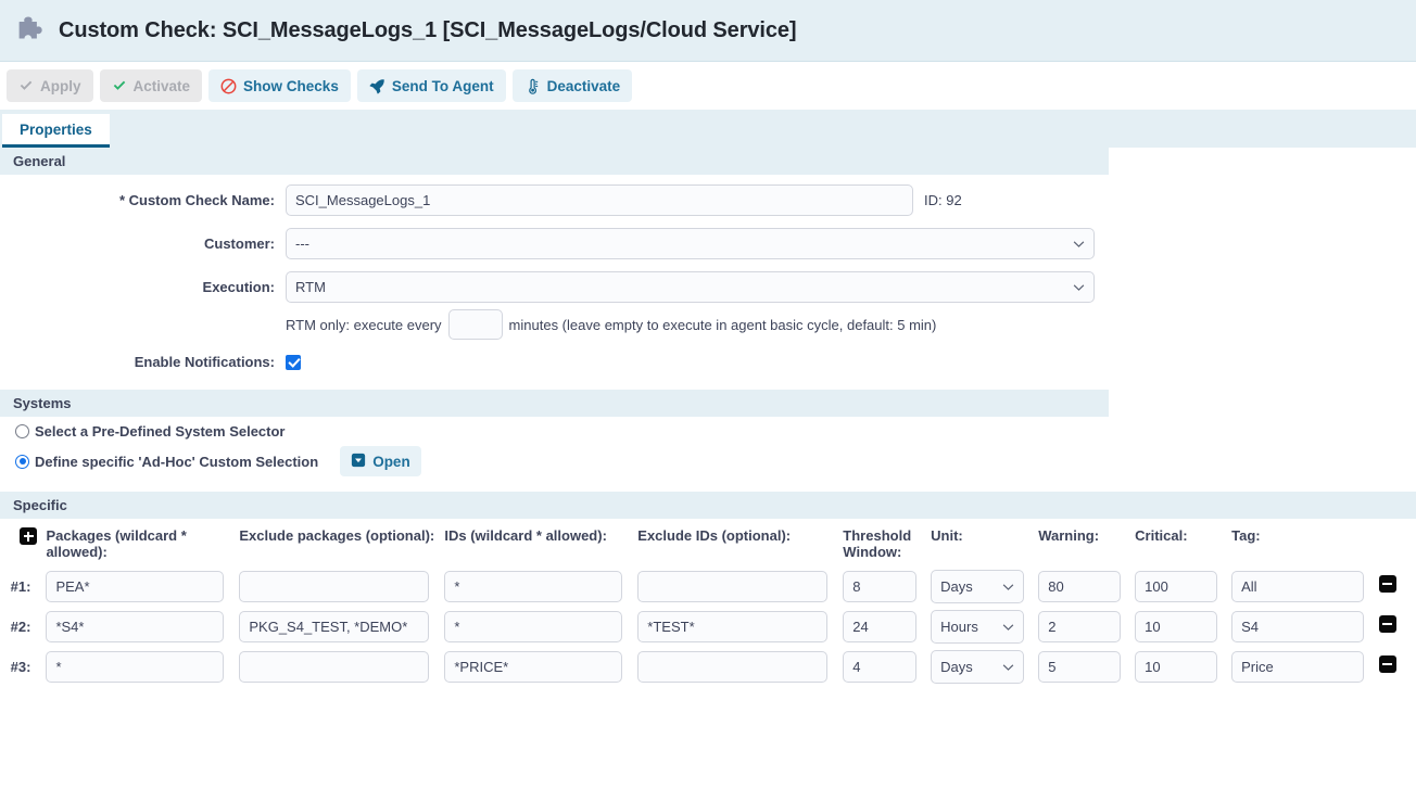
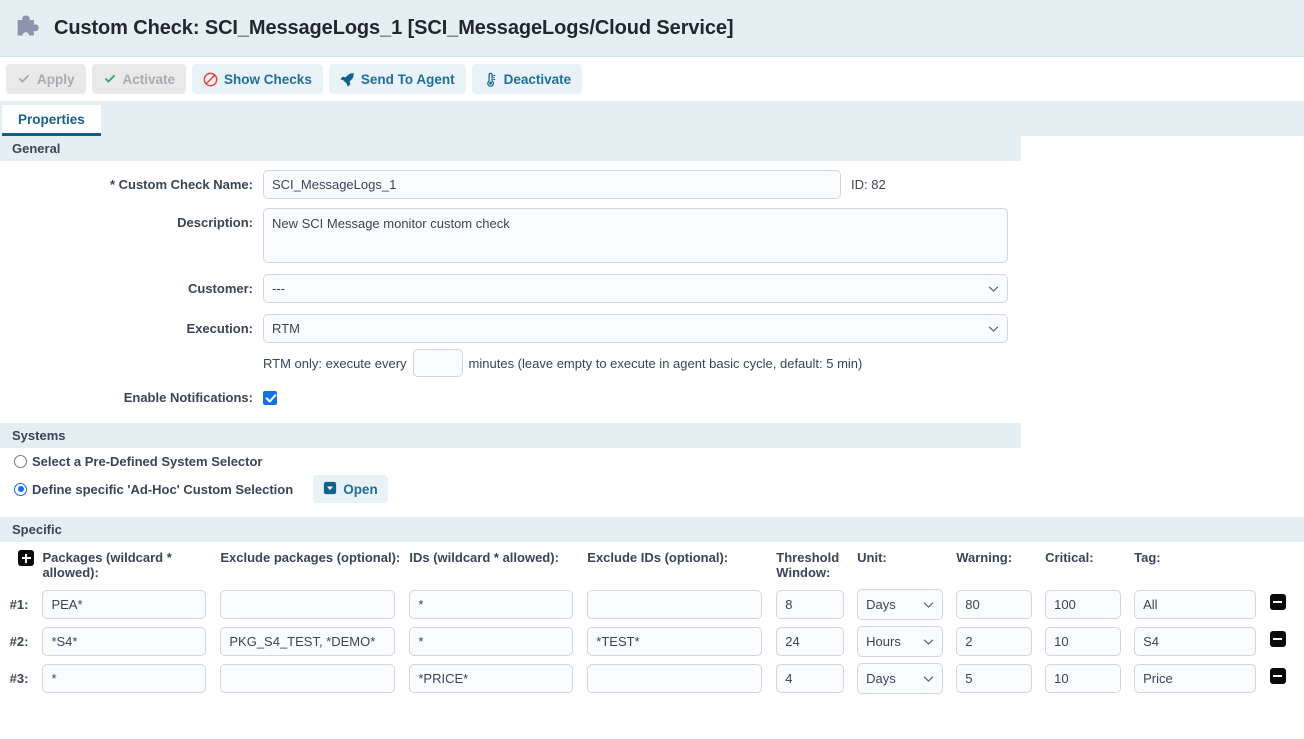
  Custom Check: SCI_MessageLogs_1 [SCI_MessageLogs/Cloud Service]
  Apply
  Activate
  Show Checks
  Send To Agent
  Deactivate
  Properties
  General
  * Custom Check Name:
  SCI_MessageLogs_1
- ID: 92
+ ID: 82
+ Description:
+ New SCI Message monitor custom check
  Customer:
  ---
  Execution:
  RTM
  RTM only: execute every
  minutes (leave empty to execute in agent basic cycle, default: 5 min)
  Enable Notifications:
  Systems
  Select a Pre-Defined System Selector
  Define specific 'Ad-Hoc' Custom Selection
  Open
  Specific
  	Packages (wildcard * allowed):	Exclude packages (optional):	IDs (wildcard * allowed):	Exclude IDs (optional):	Threshold Window:	Unit:	Warning:	Critical:	Tag:
  #1:	PEA*		*		8	Days	80	100	All
  #2:	*S4*	PKG_S4_TEST, *DEMO*	*	*TEST*	24	Hours	2	10	S4
  #3:	*		*PRICE*		4	Days	5	10	Price
